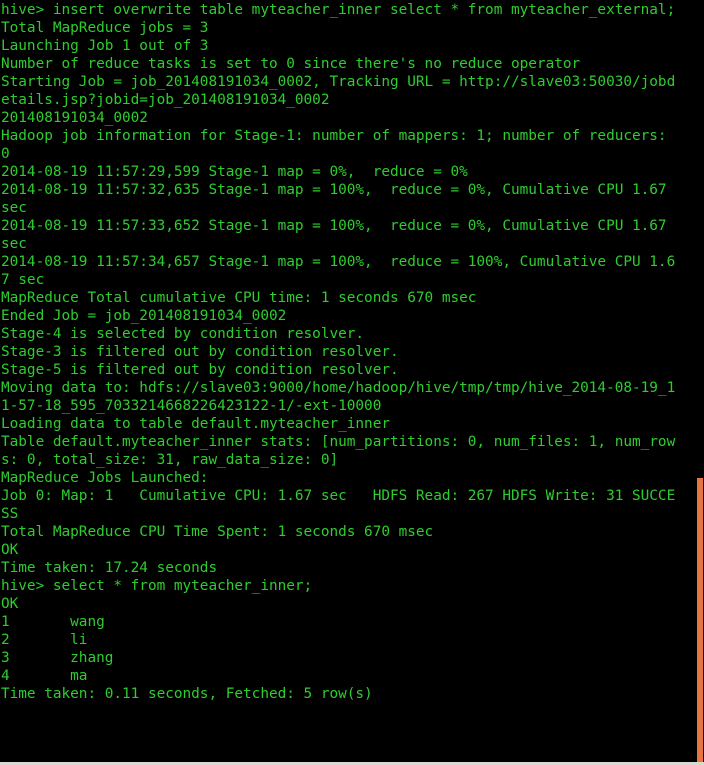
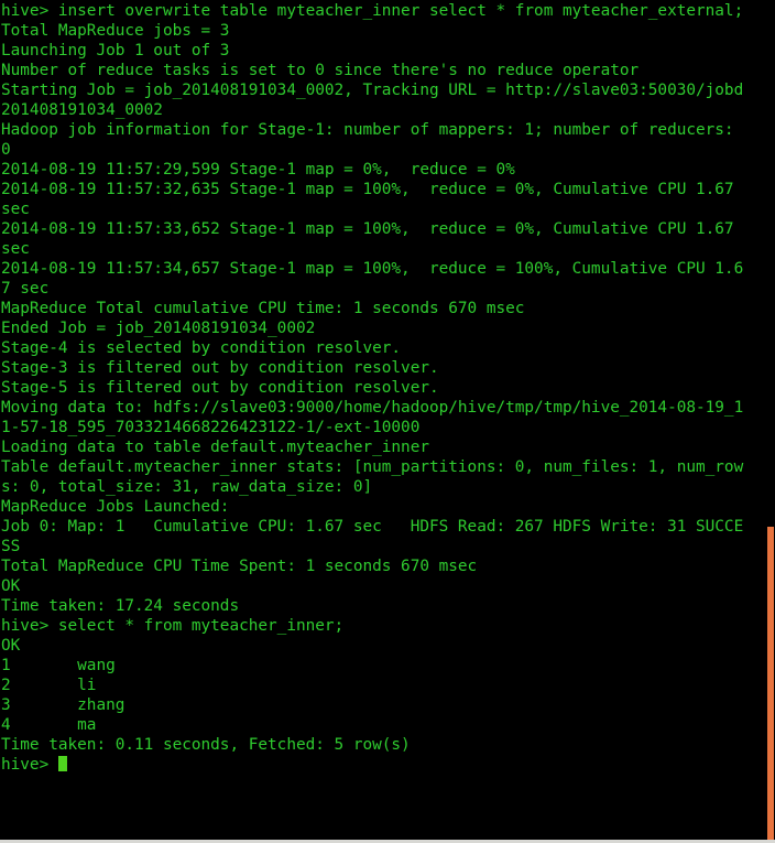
  hive> insert overwrite table myteacher_inner select * from myteacher_external;
  Total MapReduce jobs = 3
  Launching Job 1 out of 3
  Number of reduce tasks is set to 0 since there's no reduce operator
  Starting Job = job_201408191034_0002, Tracking URL = http://slave03:50030/jobd
- etails.jsp?jobid=job_201408191034_0002
  201408191034_0002
  Hadoop job information for Stage-1: number of mappers: 1; number of reducers:
  0
  2014-08-19 11:57:29,599 Stage-1 map = 0%, reduce = 0%
  2014-08-19 11:57:32,635 Stage-1 map = 100%, reduce = 0%, Cumulative CPU 1.67
  sec
  2014-08-19 11:57:33,652 Stage-1 map = 100%, reduce = 0%, Cumulative CPU 1.67
  sec
  2014-08-19 11:57:34,657 Stage-1 map = 100%, reduce = 100%, Cumulative CPU 1.6
  7 sec
  MapReduce Total cumulative CPU time: 1 seconds 670 msec
  Ended Job = job_201408191034_0002
  Stage-4 is selected by condition resolver.
  Stage-3 is filtered out by condition resolver.
  Stage-5 is filtered out by condition resolver.
  Moving data to: hdfs://slave03:9000/home/hadoop/hive/tmp/tmp/hive_2014-08-19_1
  1-57-18_595_7033214668226423122-1/-ext-10000
  Loading data to table default.myteacher_inner
  Table default.myteacher_inner stats: [num_partitions: 0, num_files: 1, num_row
  s: 0, total_size: 31, raw_data_size: 0]
  MapReduce Jobs Launched:
  Job 0: Map: 1 Cumulative CPU: 1.67 sec HDFS Read: 267 HDFS Write: 31 SUCCE
  SS
  Total MapReduce CPU Time Spent: 1 seconds 670 msec
  OK
  Time taken: 17.24 seconds
  hive> select * from myteacher_inner;
  OK
  1 wang
  2 li
  3 zhang
  4 ma
  Time taken: 0.11 seconds, Fetched: 5 row(s)
+ hive>
